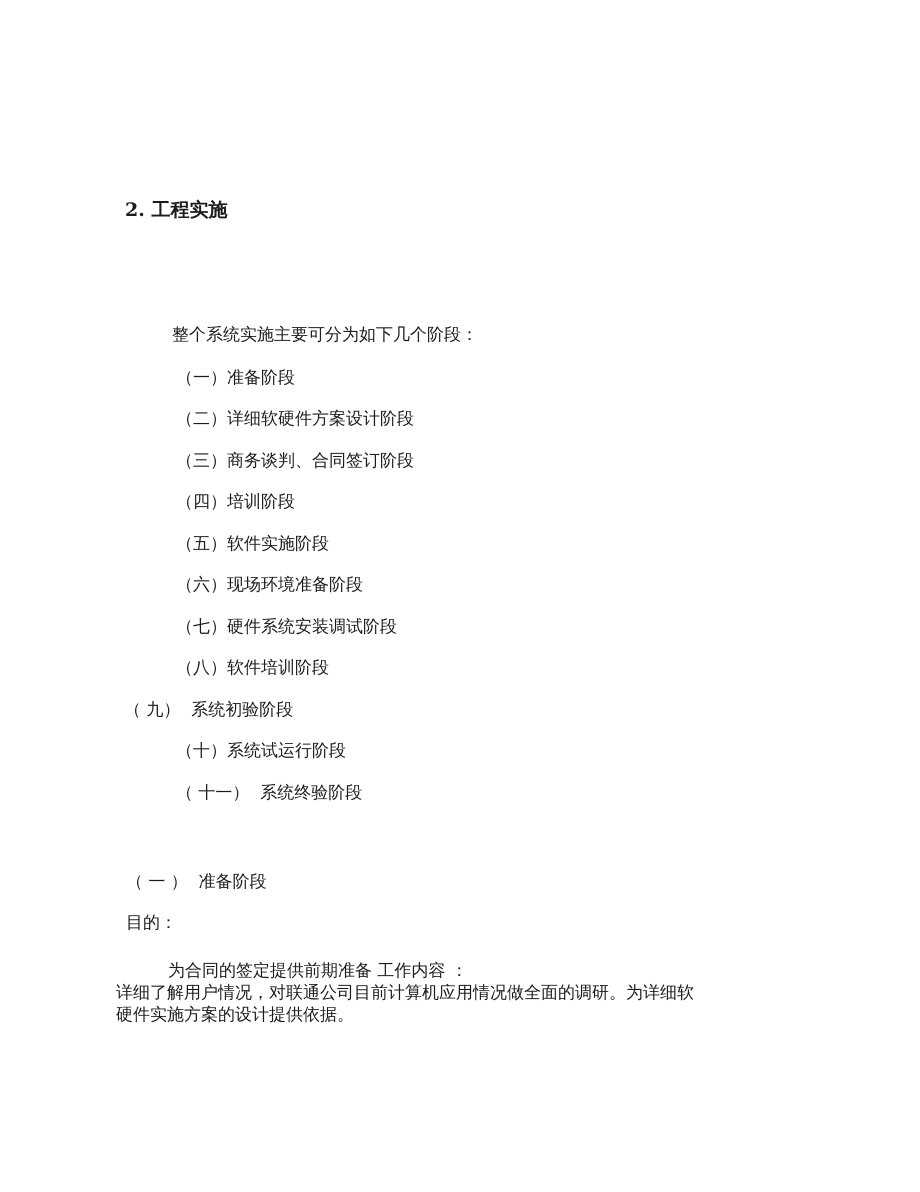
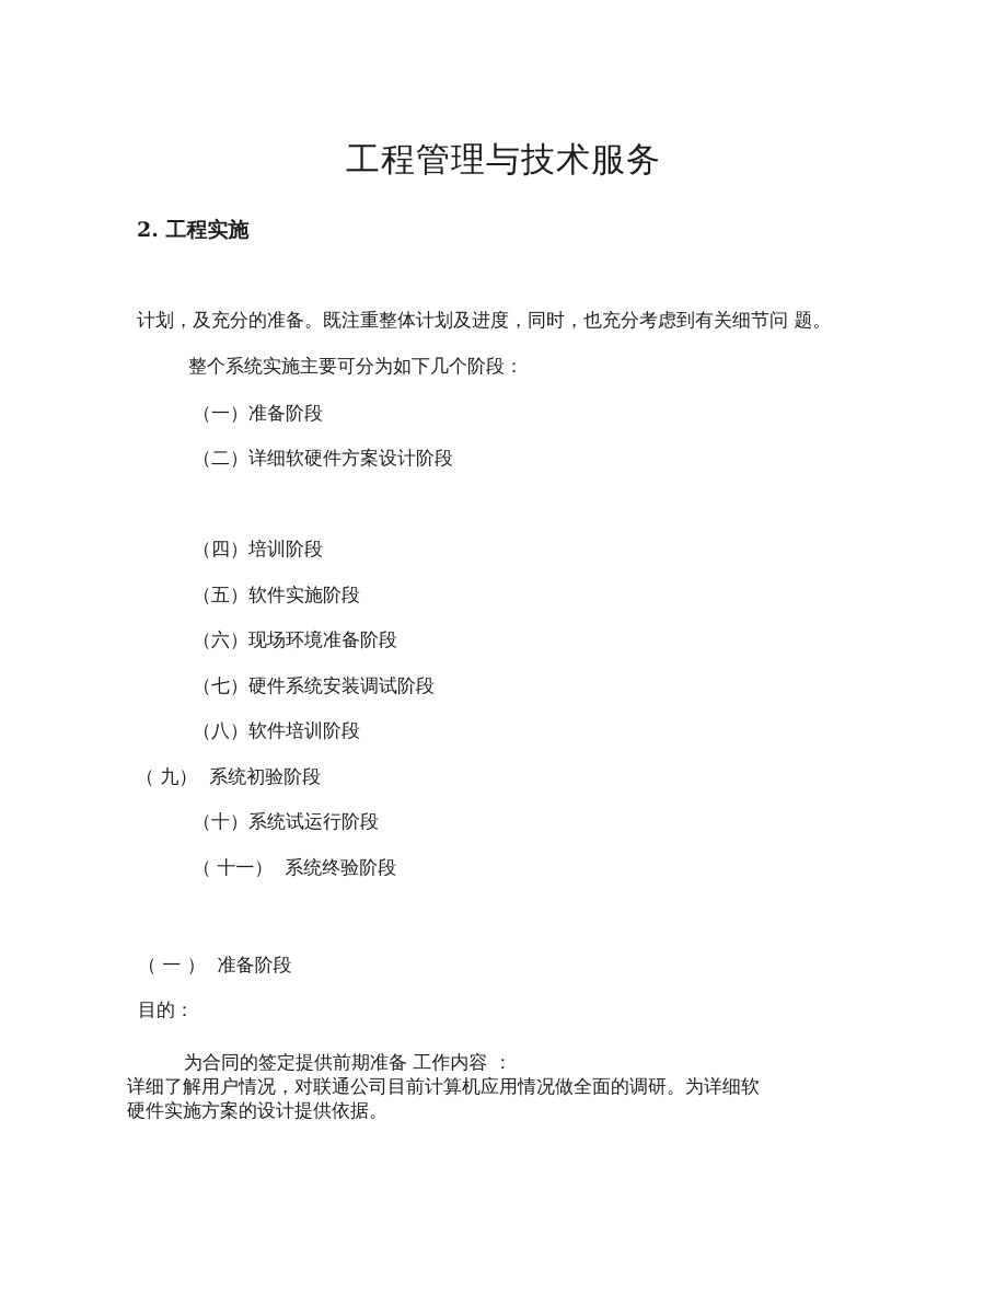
+ 工程管理与技术服务
  2. 工程实施
+ 计划，及充分的准备。既注重整体计划及进度，同时，也充分考虑到有关细节问 题。
  整个系统实施主要可分为如下几个阶段：
  （一）准备阶段
  （二）详细软硬件方案设计阶段
- （三）商务谈判、合同签订阶段
  （四）培训阶段
  （五）软件实施阶段
  （六）现场环境准备阶段
  （七）硬件系统安装调试阶段
  （八）软件培训阶段
  （ 九） 系统初验阶段
  （十）系统试运行阶段
  （ 十一） 系统终验阶段
  （ 一 ） 准备阶段
  目的：
  为合同的签定提供前期准备 工作内容 ：
  详细了解用户情况，对联通公司目前计算机应用情况做全面的调研。为详细软
  硬件实施方案的设计提供依据。
